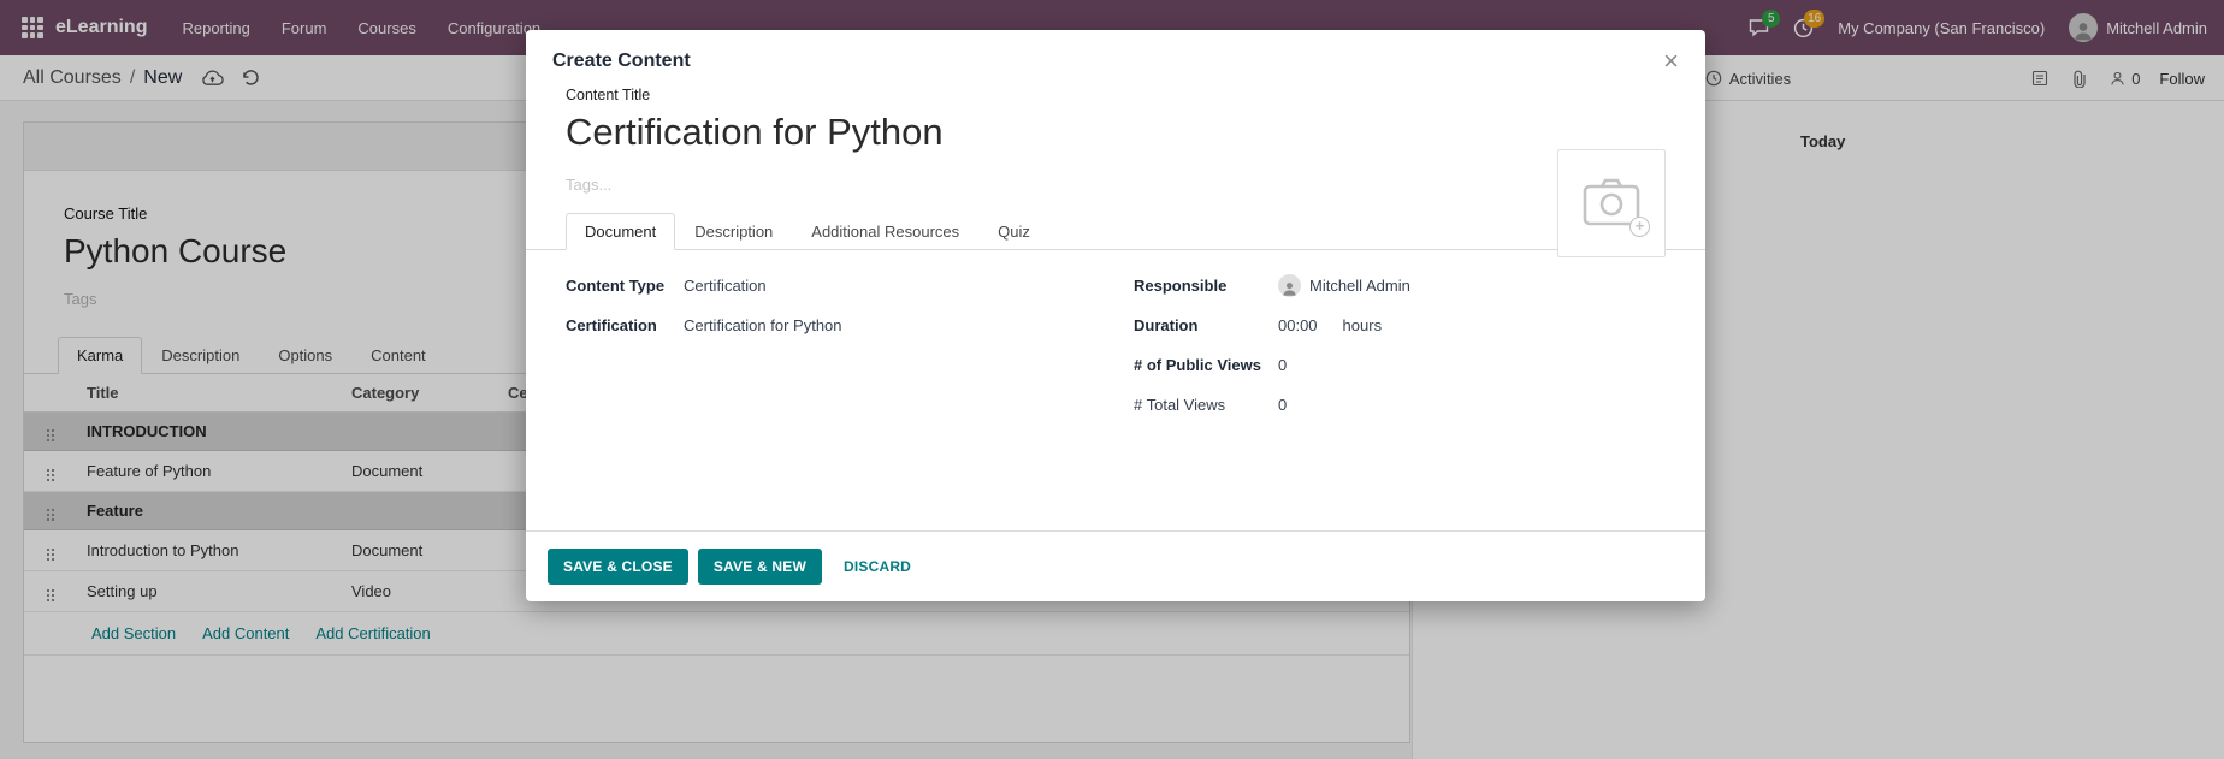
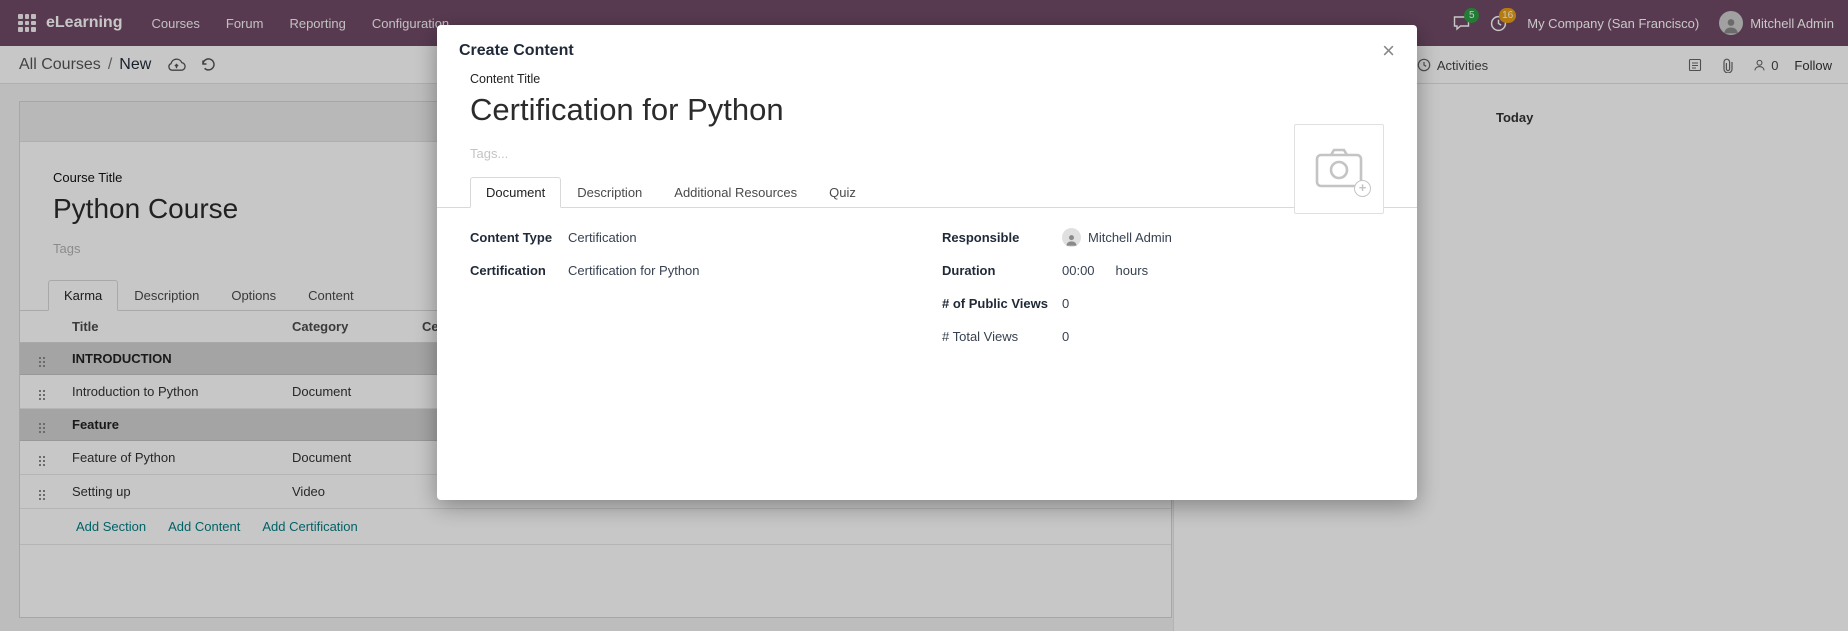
  eLearning
- Reporting
+ Courses
  Forum
- Courses
+ Reporting
  Configuration
  5
  16
  My Company (San Francisco)
  Mitchell Admin
  All Courses
  /
  New
  Activities
  0
  Follow
  Course Title
  Python Course
  Tags
  Karma
  Description
  Options
  Content
  	INTRODUCTION
- 	Feature of Python	Document
+ 	Introduction to Python	Document
  	Feature
- 	Introduction to Python	Document
+ 	Feature of Python	Document
  	Setting up	Video
  Add Section Add Content Add Certification
  Today
  Create Content
  ×
  Content Title
  Certification for Python
  Tags...
  +
  Document
  Description
  Additional Resources
  Quiz
  Content Type
  Certification
  Certification
  Certification for Python
  Responsible
  Mitchell Admin
  Duration
  00:00
  hours
  # of Public Views
  0
  # Total Views
  0
- SAVE & CLOSE
- SAVE & NEW
- DISCARD
